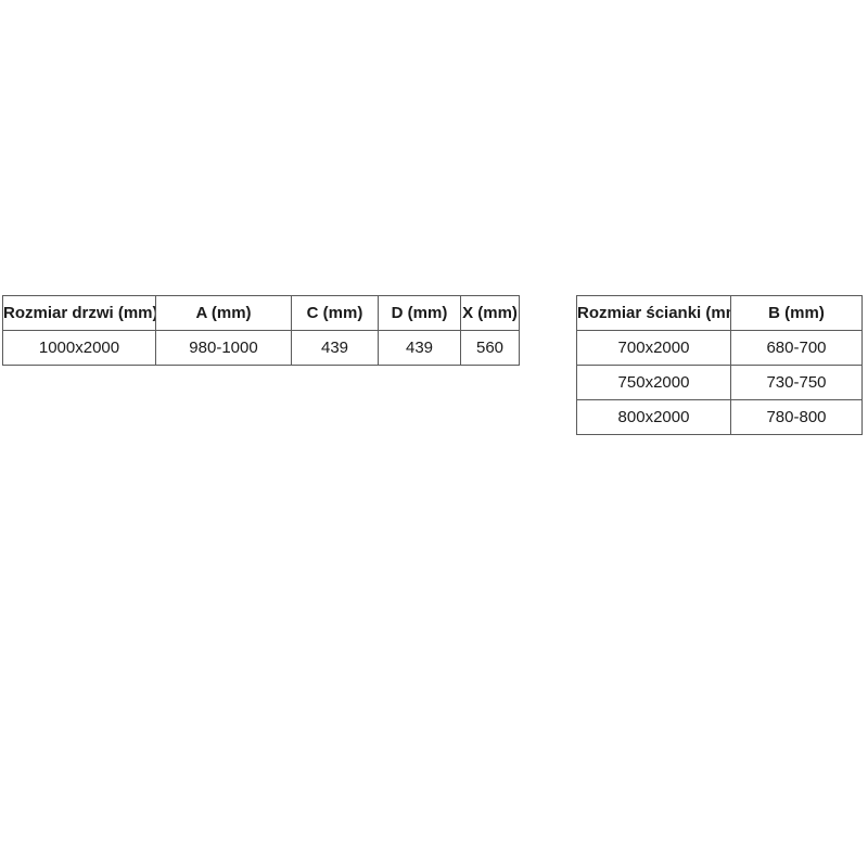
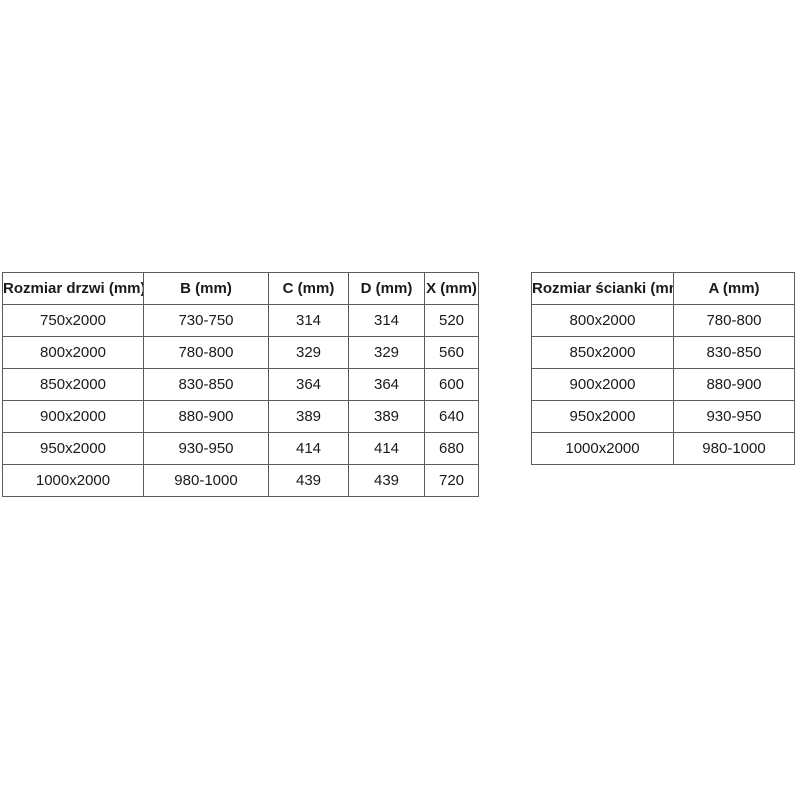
- Rozmiar drzwi (mm)	A (mm)	C (mm)	D (mm)	X (mm)
+ Rozmiar drzwi (mm)	B (mm)	C (mm)	D (mm)	X (mm)
+ 750x2000	730-750	314	314	520
+ 800x2000	780-800	329	329	560
+ 850x2000	830-850	364	364	600
+ 900x2000	880-900	389	389	640
+ 950x2000	930-950	414	414	680
- 1000x2000	980-1000	439	439	560
+ 1000x2000	980-1000	439	439	720
- Rozmiar ścianki (m	B (mm)
+ Rozmiar ścianki (m	A (mm)
- 700x2000	680-700
- 750x2000	730-750
  800x2000	780-800
+ 850x2000	830-850
+ 900x2000	880-900
+ 950x2000	930-950
+ 1000x2000	980-1000
